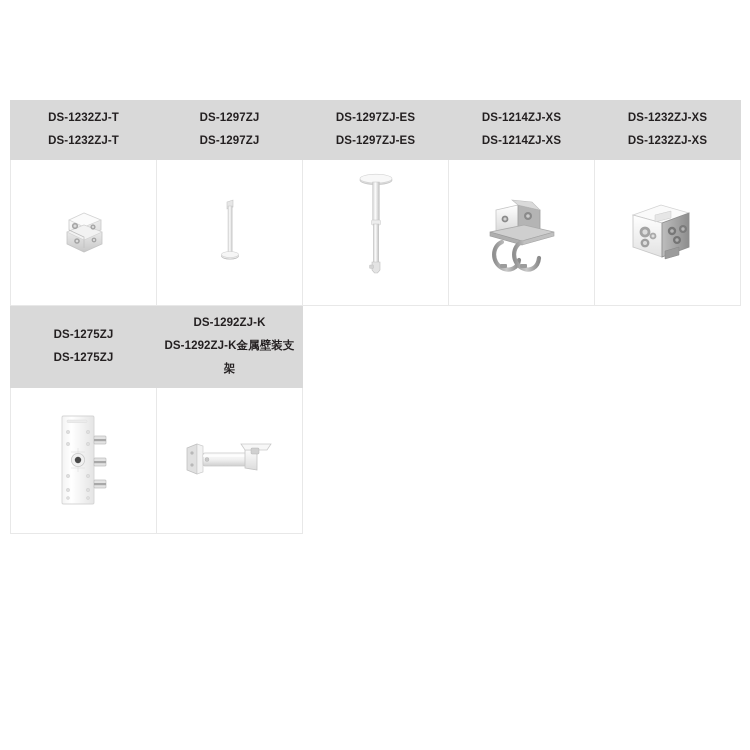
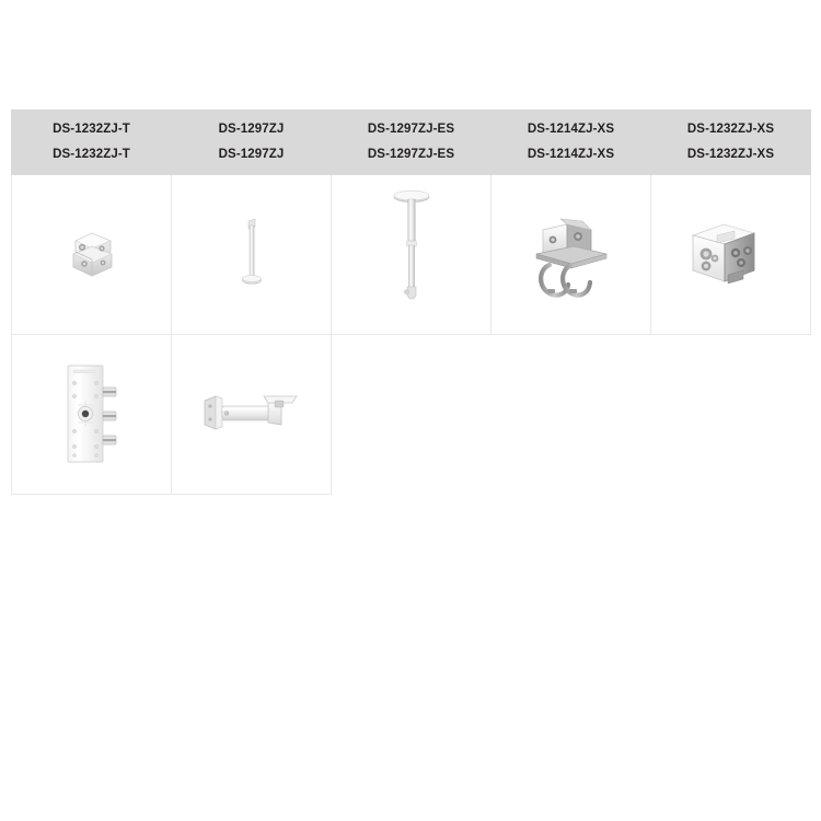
  DS-1232ZJ-T DS-1232ZJ-T	DS-1297ZJ DS-1297ZJ	DS-1297ZJ-ES DS-1297ZJ-ES	DS-1214ZJ-XS DS-1214ZJ-XS	DS-1232ZJ-XS DS-1232ZJ-XS
- DS-1275ZJ DS-1275ZJ	DS-1292ZJ-K DS-1292ZJ-K金属壁装支架
